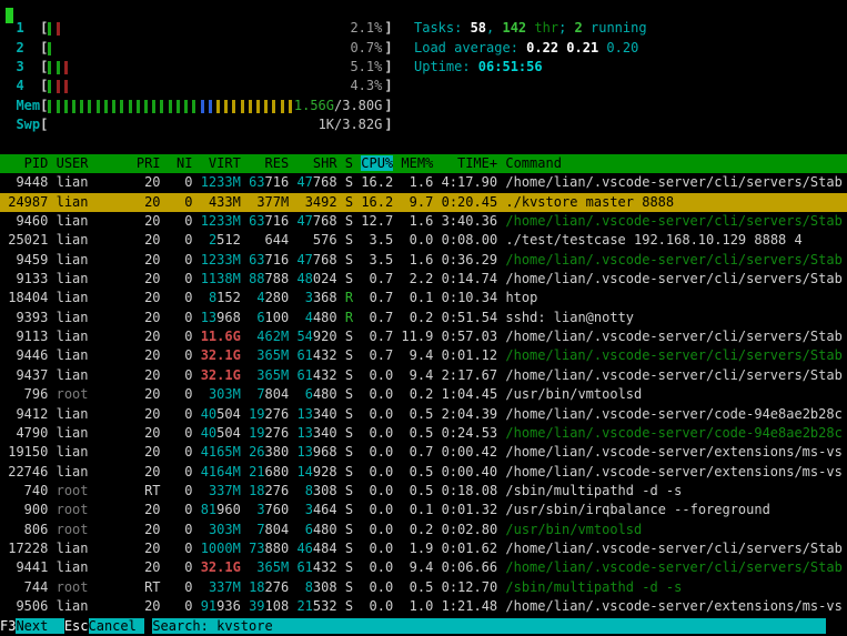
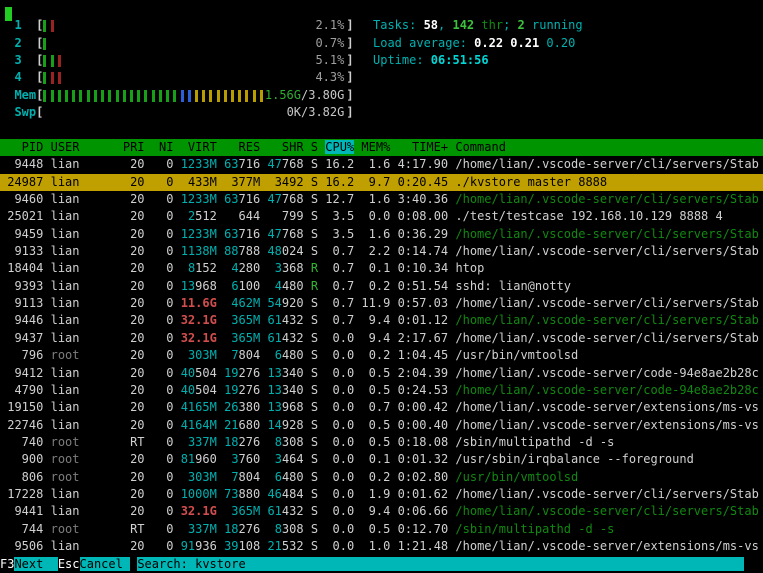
  1 [
  2.1%
  ]
  2 [
  0.7%
  ]
  3 [
  5.1%
  ]
  4 [
  4.3%
  ]
  Mem[
  1.56G/3.80G
  ]
  Swp[
- 1K/3.82G
+ 0K/3.82G
  ]
  Tasks: 58, 142 thr; 2 running
  Load average: 0.22 0.21 0.20
  Uptime: 06:51:56
  PID USER PRI NI VIRT RES SHR S CPU% MEM% TIME+ Command
  9448 lian 20 0 1233M 63716 47768 S 16.2 1.6 4:17.90 /home/lian/.vscode-server/cli/servers/Stab
  24987 lian 20 0 433M 377M 3492 S 16.2 9.7 0:20.45 ./kvstore master 8888
  9460 lian 20 0 1233M 63716 47768 S 12.7 1.6 3:40.36 /home/lian/.vscode-server/cli/servers/Stab
- 25021 lian 20 0 2512 644 576 S 3.5 0.0 0:08.00 ./test/testcase 192.168.10.129 8888 4
+ 25021 lian 20 0 2512 644 799 S 3.5 0.0 0:08.00 ./test/testcase 192.168.10.129 8888 4
  9459 lian 20 0 1233M 63716 47768 S 3.5 1.6 0:36.29 /home/lian/.vscode-server/cli/servers/Stab
  9133 lian 20 0 1138M 88788 48024 S 0.7 2.2 0:14.74 /home/lian/.vscode-server/cli/servers/Stab
  18404 lian 20 0 8152 4280 3368 R 0.7 0.1 0:10.34 htop
  9393 lian 20 0 13968 6100 4480 R 0.7 0.2 0:51.54 sshd: lian@notty
  9113 lian 20 0 11.6G 462M 54920 S 0.7 11.9 0:57.03 /home/lian/.vscode-server/cli/servers/Stab
  9446 lian 20 0 32.1G 365M 61432 S 0.7 9.4 0:01.12 /home/lian/.vscode-server/cli/servers/Stab
  9437 lian 20 0 32.1G 365M 61432 S 0.0 9.4 2:17.67 /home/lian/.vscode-server/cli/servers/Stab
  796 root 20 0 303M 7804 6480 S 0.0 0.2 1:04.45 /usr/bin/vmtoolsd
  9412 lian 20 0 40504 19276 13340 S 0.0 0.5 2:04.39 /home/lian/.vscode-server/code-94e8ae2b28c
  4790 lian 20 0 40504 19276 13340 S 0.0 0.5 0:24.53 /home/lian/.vscode-server/code-94e8ae2b28c
  19150 lian 20 0 4165M 26380 13968 S 0.0 0.7 0:00.42 /home/lian/.vscode-server/extensions/ms-vs
  22746 lian 20 0 4164M 21680 14928 S 0.0 0.5 0:00.40 /home/lian/.vscode-server/extensions/ms-vs
  740 root RT 0 337M 18276 8308 S 0.0 0.5 0:18.08 /sbin/multipathd -d -s
  900 root 20 0 81960 3760 3464 S 0.0 0.1 0:01.32 /usr/sbin/irqbalance --foreground
  806 root 20 0 303M 7804 6480 S 0.0 0.2 0:02.80 /usr/bin/vmtoolsd
  17228 lian 20 0 1000M 73880 46484 S 0.0 1.9 0:01.62 /home/lian/.vscode-server/cli/servers/Stab
  9441 lian 20 0 32.1G 365M 61432 S 0.0 9.4 0:06.66 /home/lian/.vscode-server/cli/servers/Stab
  744 root RT 0 337M 18276 8308 S 0.0 0.5 0:12.70 /sbin/multipathd -d -s
  9506 lian 20 0 91936 39108 21532 S 0.0 1.0 1:21.48 /home/lian/.vscode-server/extensions/ms-vs
  F3Next EscCancel Search: kvstore
